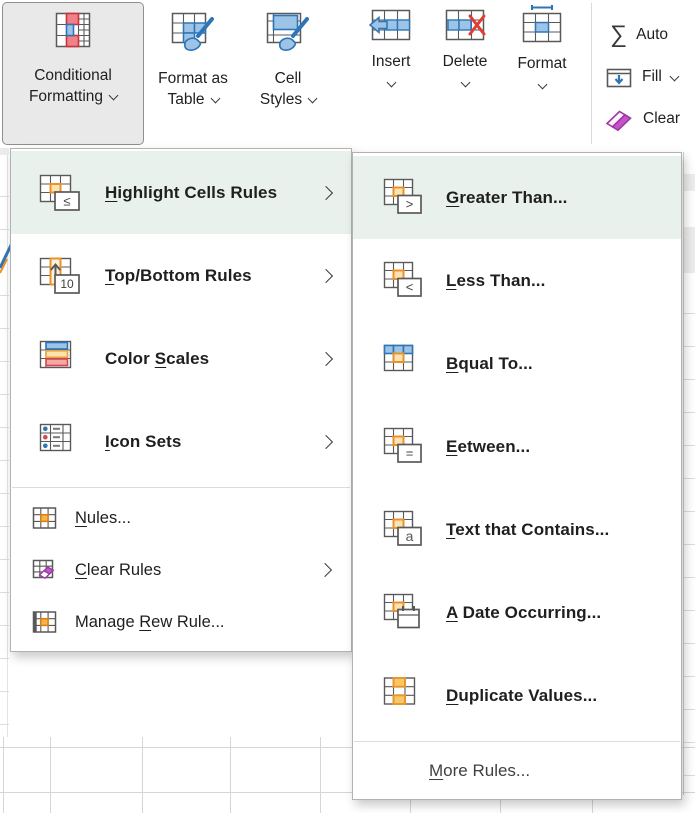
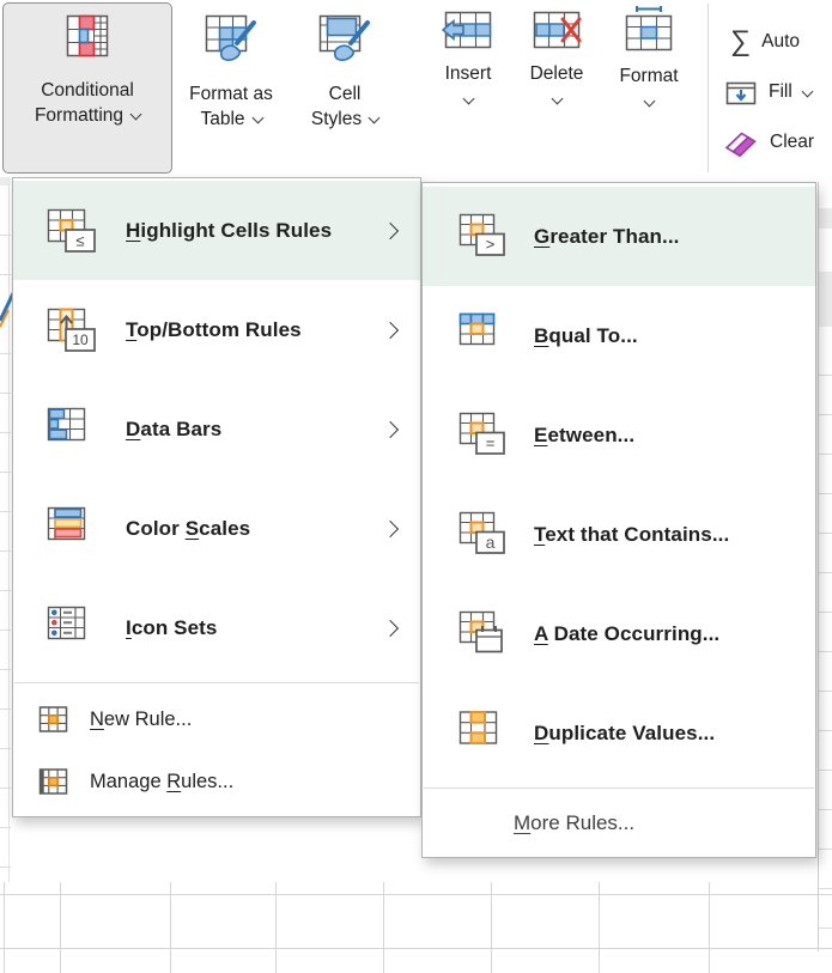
  Conditional
  Formatting
  Format as
  Table
  Cell
  Styles
  Insert
  Delete
  Format
  ∑
  Auto
  Fill
  Clear
  ≤
  Highlight Cells Rules
  10
  Top/Bottom Rules
+ Data Bars
  Color Scales
  Icon Sets
- Nules...
+ New Rule...
- Clear Rules
- Manage Rew Rule...
+ Manage Rules...
  >
  Greater Than...
- <
- Less Than...
  Bqual To...
  =
  Eetween...
  a
  Text that Contains...
  A Date Occurring...
  Duplicate Values...
  More Rules...
